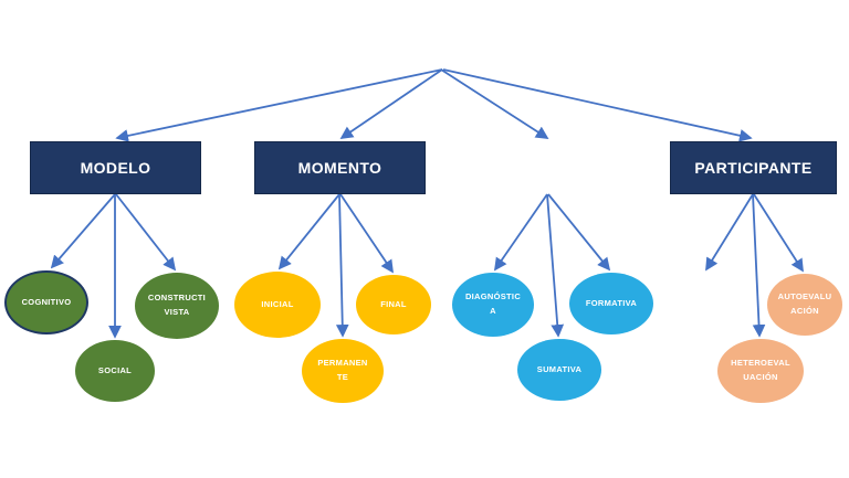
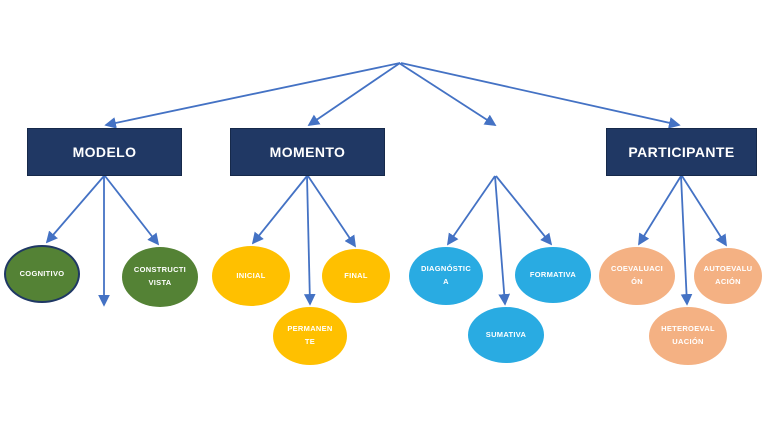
  MODELO
  MOMENTO
  PARTICIPANTE
  COGNITIVO
- SOCIAL
  CONSTRUCTI
  VISTA
  INICIAL
  PERMANEN
  TE
  FINAL
  DIAGNÓSTIC
  A
  SUMATIVA
  FORMATIVA
+ COEVALUACI
+ ÓN
  HETEROEVAL
  UACIÓN
  AUTOEVALU
  ACIÓN
